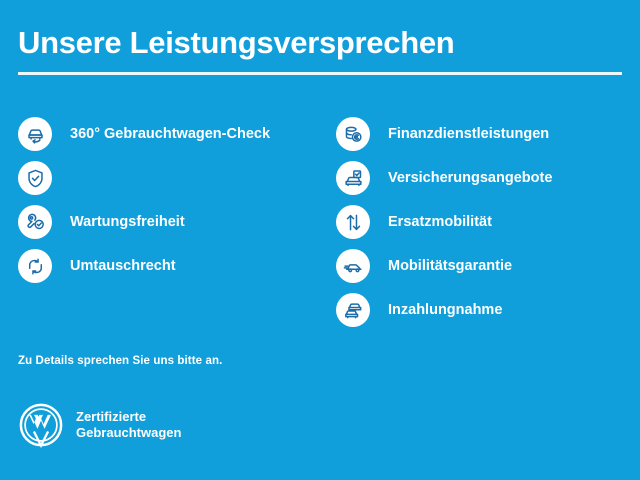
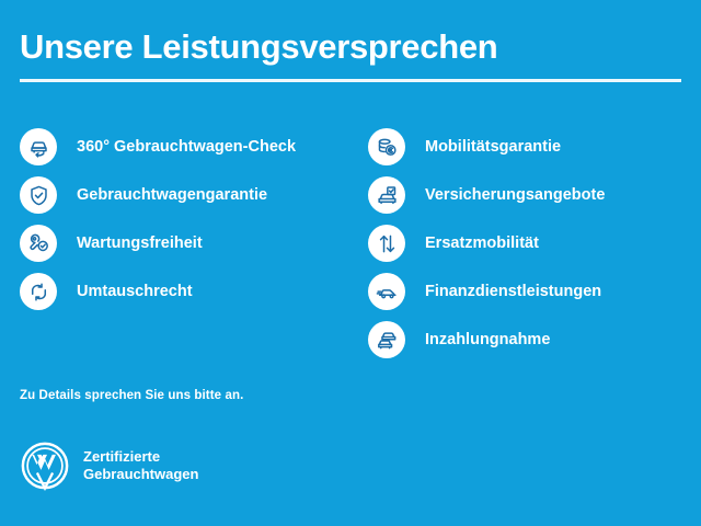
  Unsere Leistungsversprechen
  360° Gebrauchtwagen-Check
+ Gebrauchtwagengarantie
  Wartungsfreiheit
  Umtauschrecht
- Finanzdienstleistungen
+ Mobilitätsgarantie
  Versicherungsangebote
  Ersatzmobilität
- Mobilitätsgarantie
+ Finanzdienstleistungen
  Inzahlungnahme
  Zu Details sprechen Sie uns bitte an.
  Zertifizierte
  Gebrauchtwagen
